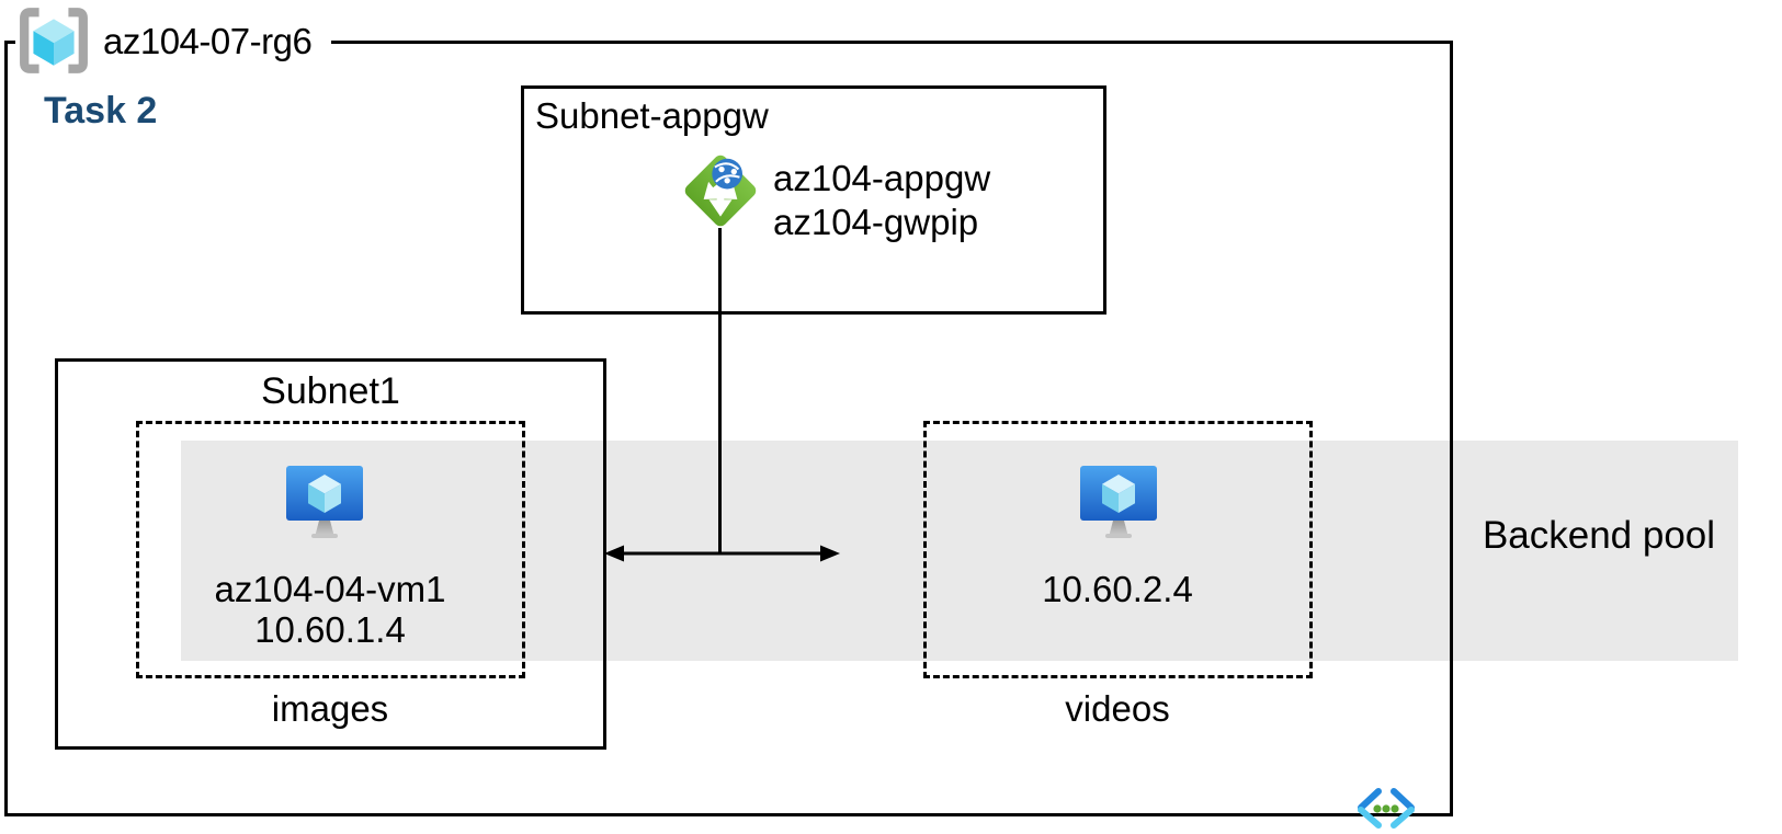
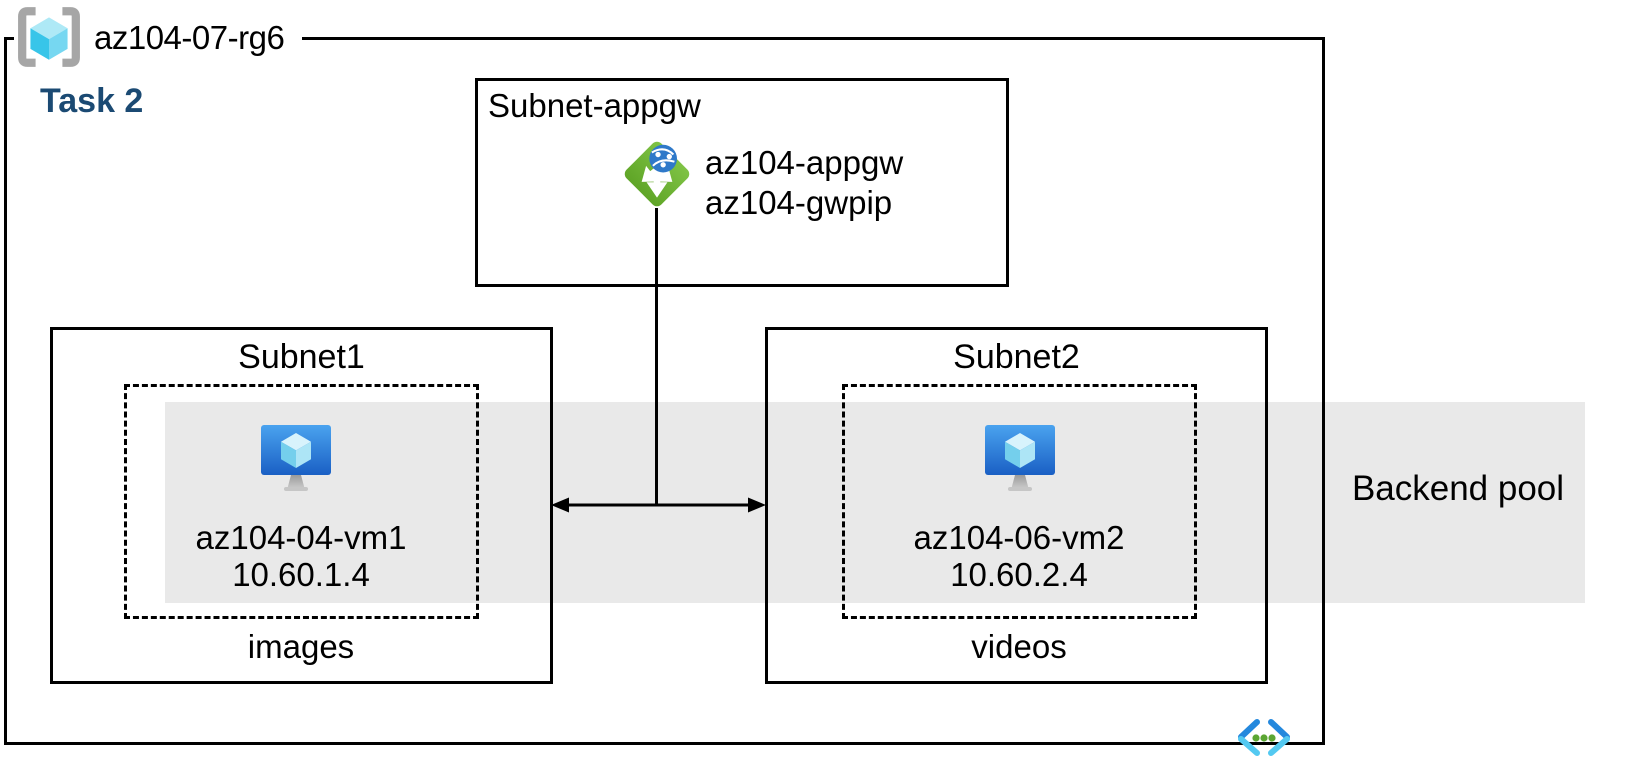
  Backend pool
  az104-07-rg6
  Task 2
  Subnet-appgw
  az104-appgw
  az104-gwpip
  Subnet1
  az104-04-vm1
  10.60.1.4
  images
+ Subnet2
+ az104-06-vm2
  10.60.2.4
  videos
